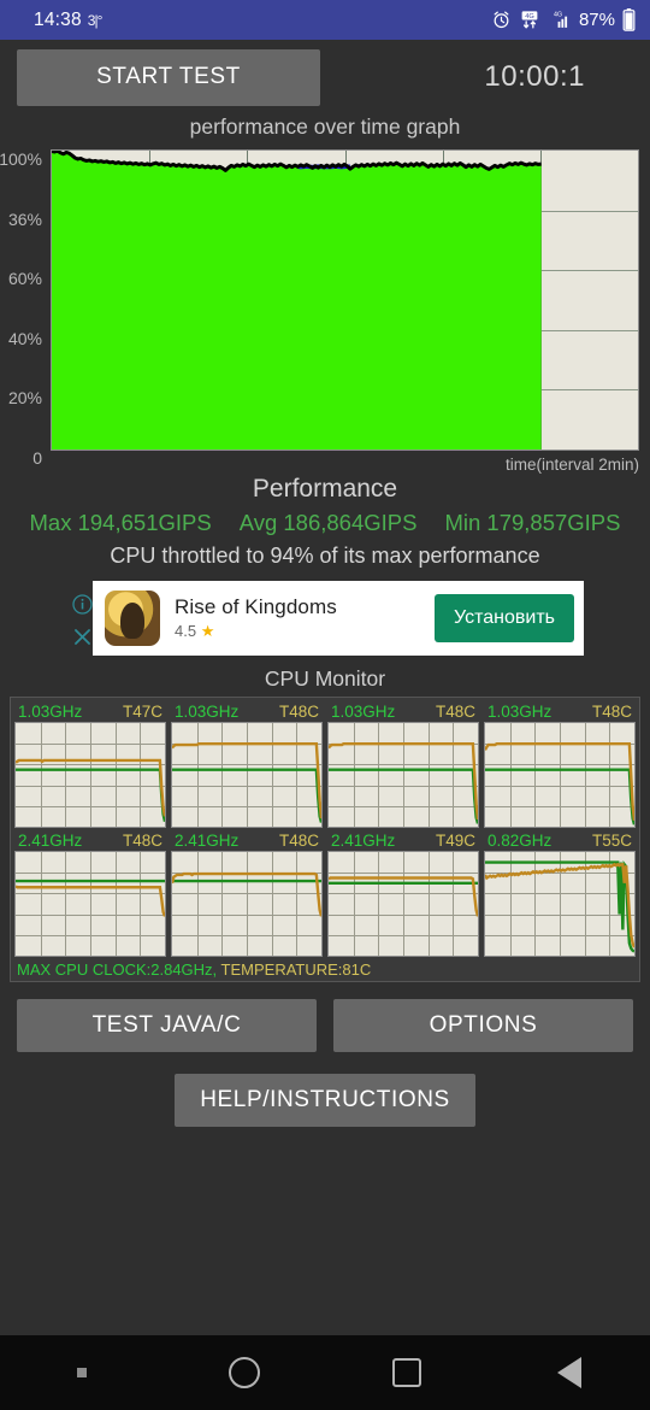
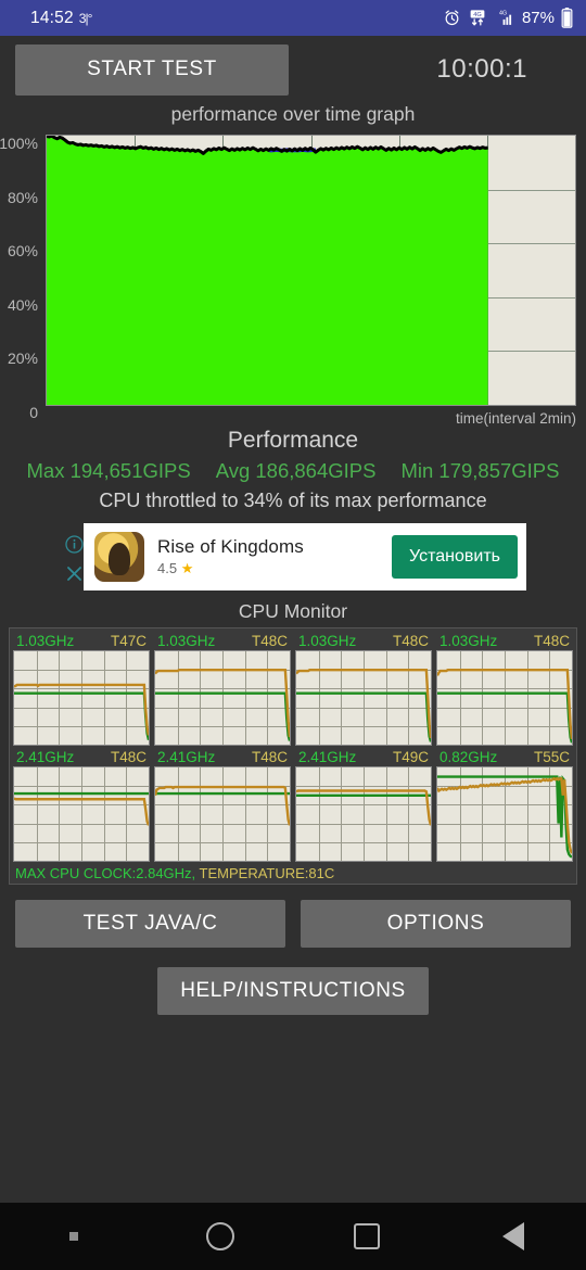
- 14:38
+ 14:52
  3|°
  87%
  START TEST
  10:00:1
  performance over time graph
  100%
- 36%
+ 80%
  60%
  40%
  20%
  0
  time(interval 2min)
  Performance
  Max 194,651GIPS
  Avg 186,864GIPS
  Min 179,857GIPS
- CPU throttled to 94% of its max performance
+ CPU throttled to 34% of its max performance
  Rise of Kingdoms
  4.5 ★
  Установить
  CPU Monitor
  1.03GHz
  T47C
  1.03GHz
  T48C
  1.03GHz
  T48C
  1.03GHz
  T48C
  2.41GHz
  T48C
  2.41GHz
  T48C
  2.41GHz
  T49C
  0.82GHz
  T55C
  MAX CPU CLOCK:2.84GHz, TEMPERATURE:81C
  TEST JAVA/C
  OPTIONS
  HELP/INSTRUCTIONS
